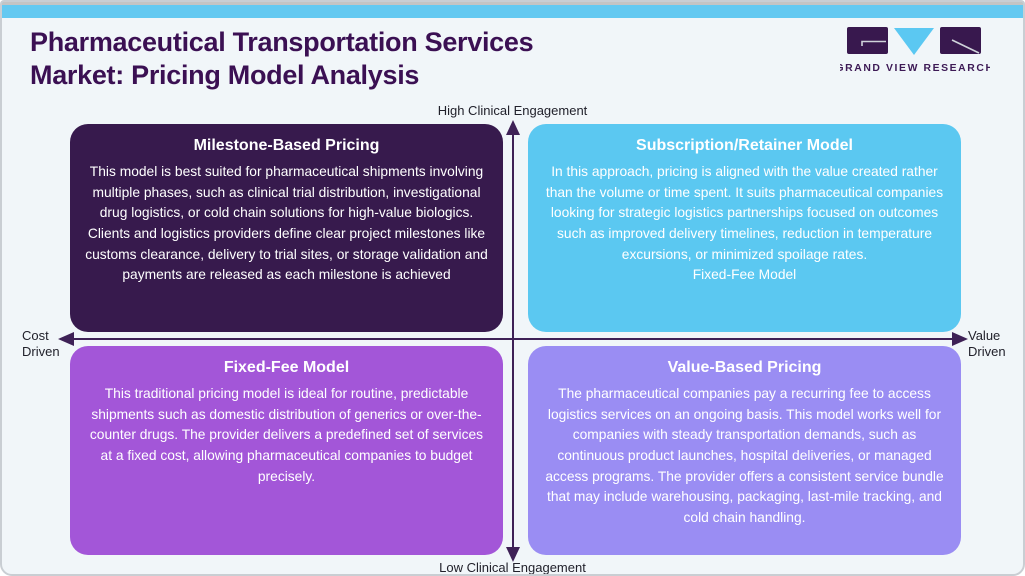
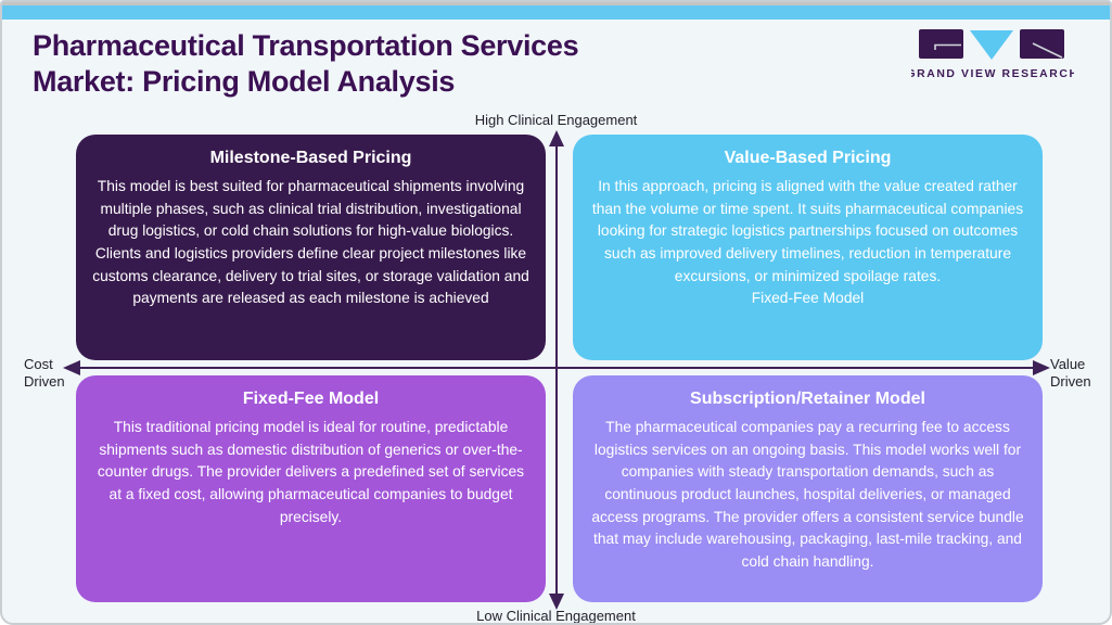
  Pharmaceutical Transportation Services
  Market: Pricing Model Analysis
  GRAND VIEW RESEARC
  High Clinical Engagement
  Low Clinical Engagement
  Cost
  Driven
  Value
  Driven
  Milestone-Based Pricing
  This model is best suited for pharmaceutical shipments involving multiple phases, such as clinical trial distribution, investigational drug logistics, or cold chain solutions for high-value biologics. Clients and logistics providers define clear project milestones like customs clearance, delivery to trial sites, or storage validation and payments are released as each milestone is achieved
- Subscription/Retainer Model
+ Value-Based Pricing
  In this approach, pricing is aligned with the value created rather than the volume or time spent. It suits pharmaceutical companies looking for strategic logistics partnerships focused on outcomes such as improved delivery timelines, reduction in temperature excursions, or minimized spoilage rates.
  Fixed-Fee Model
  Fixed-Fee Model
  This traditional pricing model is ideal for routine, predictable shipments such as domestic distribution of generics or over-the- counter drugs. The provider delivers a predefined set of services at a fixed cost, allowing pharmaceutical companies to budget precisely.
- Value-Based Pricing
+ Subscription/Retainer Model
  The pharmaceutical companies pay a recurring fee to access logistics services on an ongoing basis. This model works well for companies with steady transportation demands, such as continuous product launches, hospital deliveries, or managed access programs. The provider offers a consistent service bundle that may include warehousing, packaging, last-mile tracking, and cold chain handling.
